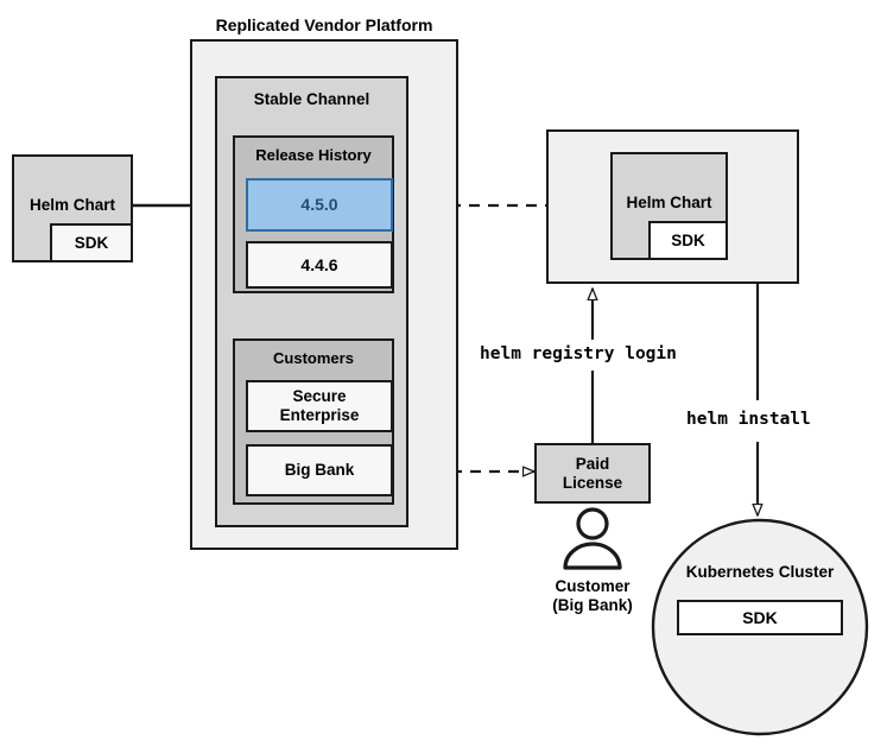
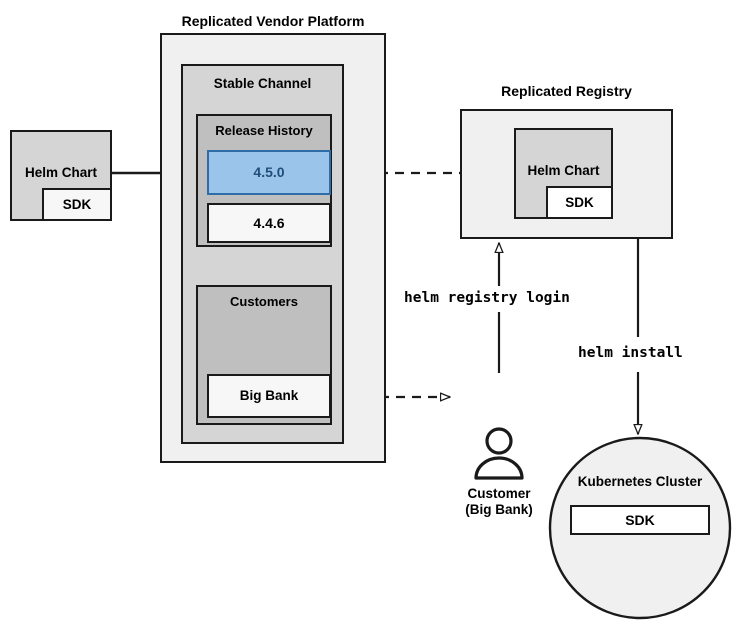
  Replicated Vendor Platform
  Stable Channel
  Release History
  4.5.0
  4.4.6
  Customers
- Secure
- Enterprise
  Big Bank
  Helm Chart
  SDK
+ Replicated Registry
  Helm Chart
  SDK
  helm registry login
  helm install
- Paid
- License
  Customer
  (Big Bank)
  Kubernetes Cluster
  SDK
